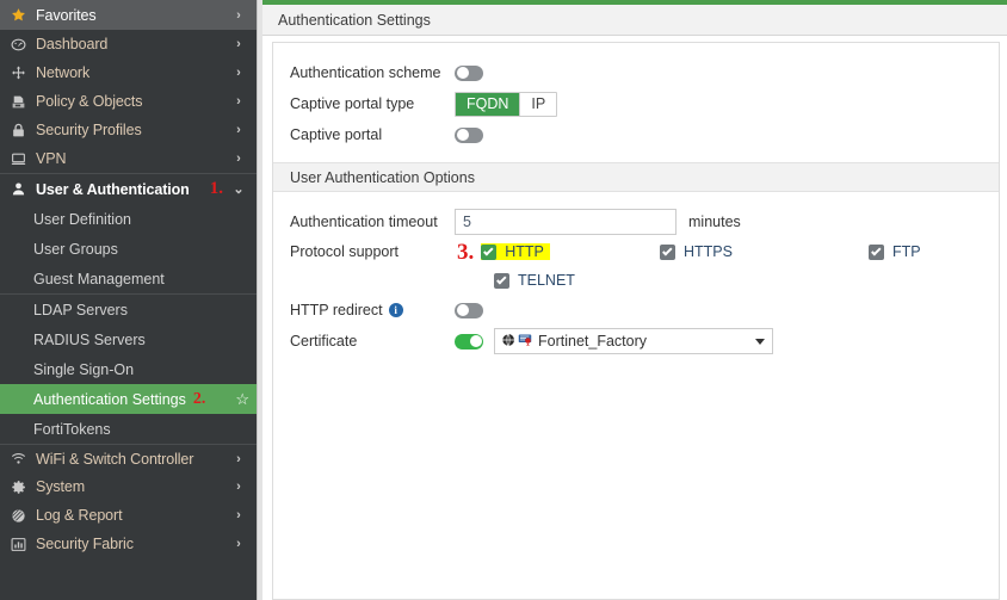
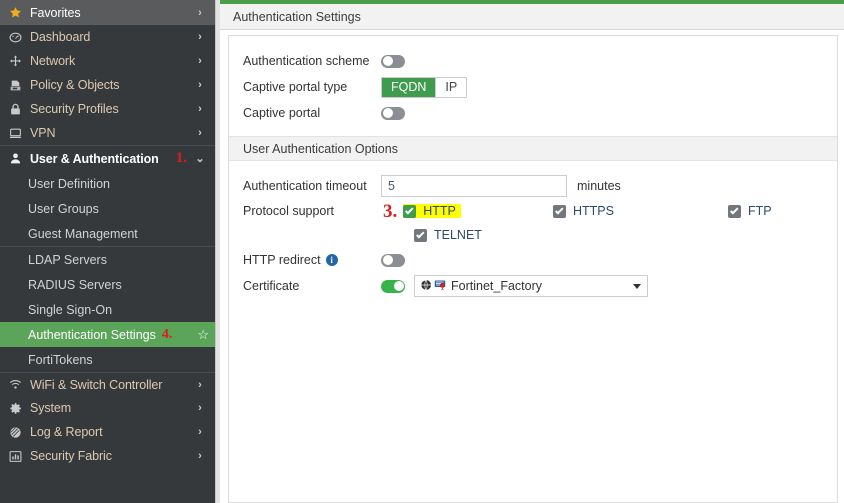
  Favorites
  ›
  Dashboard
  ›
  Network
  ›
  Policy & Objects
  ›
  Security Profiles
  ›
  VPN
  ›
  User & Authentication
  1.
  ⌄
  User Definition
  User Groups
  Guest Management
  LDAP Servers
  RADIUS Servers
  Single Sign-On
  Authentication Settings
- 2.
+ 4.
  ☆
  FortiTokens
  WiFi & Switch Controller
  ›
  System
  ›
  Log & Report
  ›
  Security Fabric
  ›
  Authentication Settings
  Authentication scheme
  Captive portal type
  FQDN
  IP
  Captive portal
  User Authentication Options
  Authentication timeout
  5
  minutes
  Protocol support
  3.
  HTTP
  HTTPS
  FTP
  TELNET
  HTTP redirect
  i
  Certificate
  Fortinet_Factory
